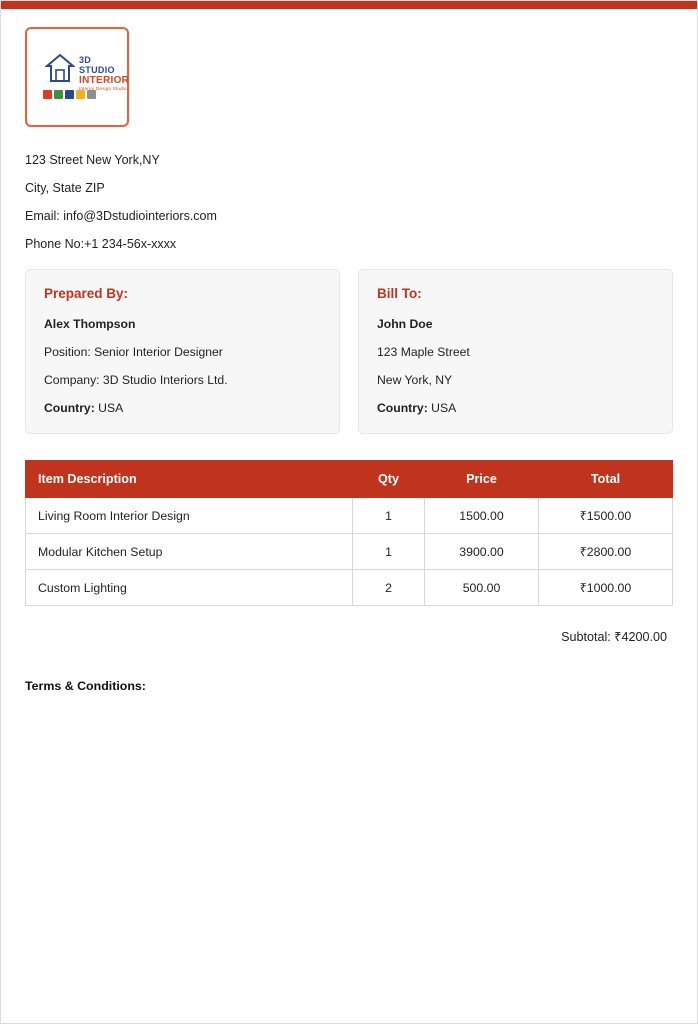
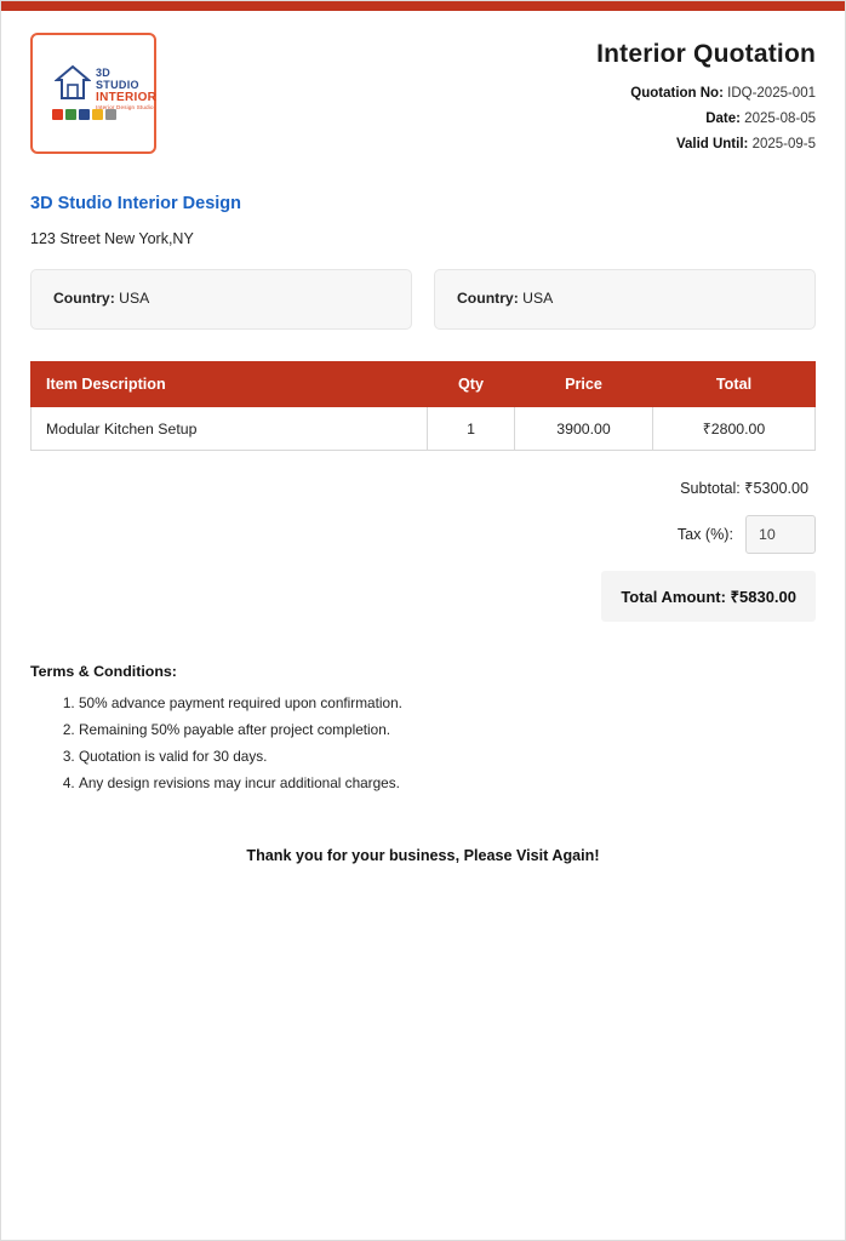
  3D STUDIO
  INTERIOR
+ Interior Quotation
+ Quotation No: IDQ-2025-001
+ Date: 2025-08-05
+ Valid Until: 2025-09-5
+ 3D Studio Interior Design
  123 Street New York,NY
- City, State ZIP
- Email: info@3Dstudiointeriors.com
- Phone No:+1 234-56x-xxxx
- Prepared By:
- Alex Thompson
- Position: Senior Interior Designer
- Company: 3D Studio Interiors Ltd.
  Country: USA
- Bill To:
- John Doe
- 123 Maple Street
- New York, NY
  Country: USA
  Item Description	Qty	Price	Total
- Living Room Interior Design	1	1500.00	₹1500.00
  Modular Kitchen Setup	1	3900.00	₹2800.00
- Custom Lighting	2	500.00	₹1000.00
- Subtotal: ₹4200.00
+ Subtotal: ₹5300.00
+ Tax (%):
+ 10
+ Total Amount: ₹5830.00
  Terms & Conditions:
+ 50% advance payment required upon confirmation.
+ Remaining 50% payable after project completion.
+ Quotation is valid for 30 days.
+ Any design revisions may incur additional charges.
+ Thank you for your business, Please Visit Again!
